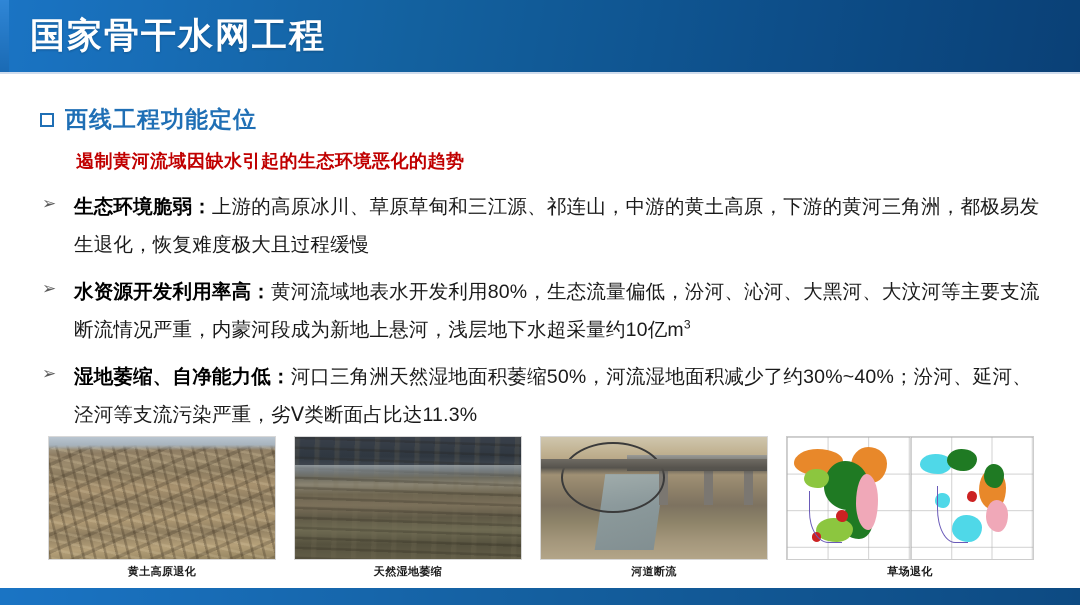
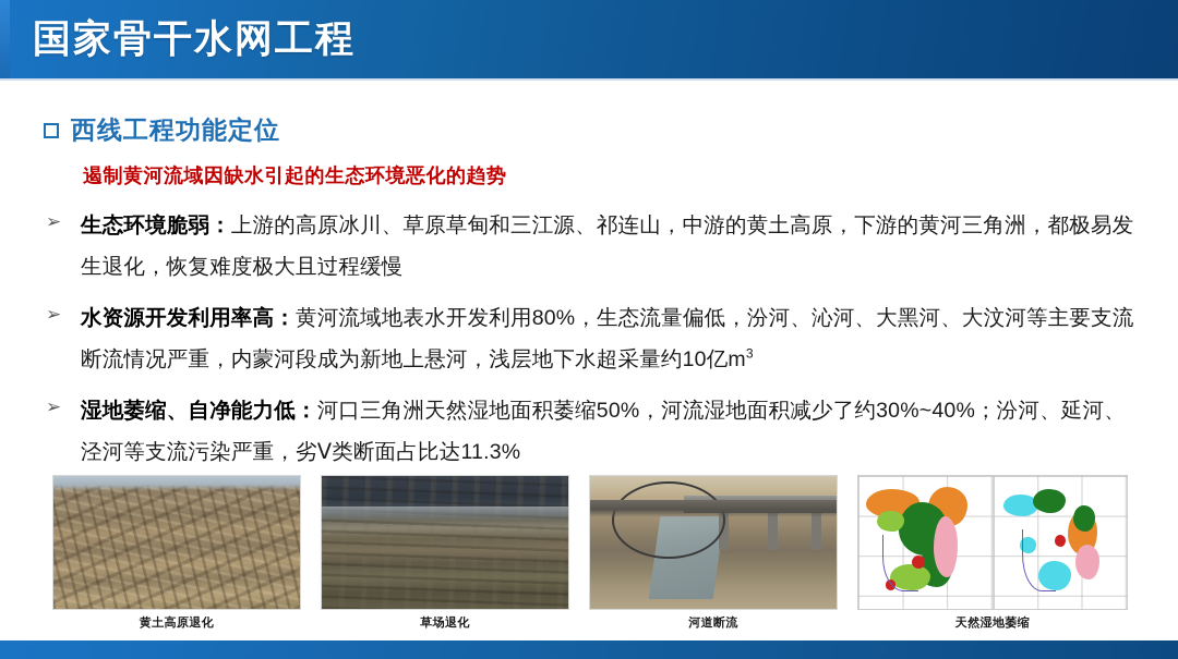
  国家骨干水网工程
  西线工程功能定位
  遏制黄河流域因缺水引起的生态环境恶化的趋势
  ➢
  生态环境脆弱：上游的高原冰川、草原草甸和三江源、祁连山，中游的黄土高原，下游的黄河三角洲，都极易发生退化，恢复难度极大且过程缓慢
  ➢
  水资源开发利用率高：黄河流域地表水开发利用80%，生态流量偏低，汾河、沁河、大黑河、大汶河等主要支流断流情况严重，内蒙河段成为新地上悬河，浅层地下水超采量约10亿m3
  ➢
  湿地萎缩、自净能力低：河口三角洲天然湿地面积萎缩50%，河流湿地面积减少了约30%~40%；汾河、延河、泾河等支流污染严重，劣Ⅴ类断面占比达11.3%
  黄土高原退化
- 天然湿地萎缩
+ 草场退化
  河道断流
- 草场退化
+ 天然湿地萎缩
